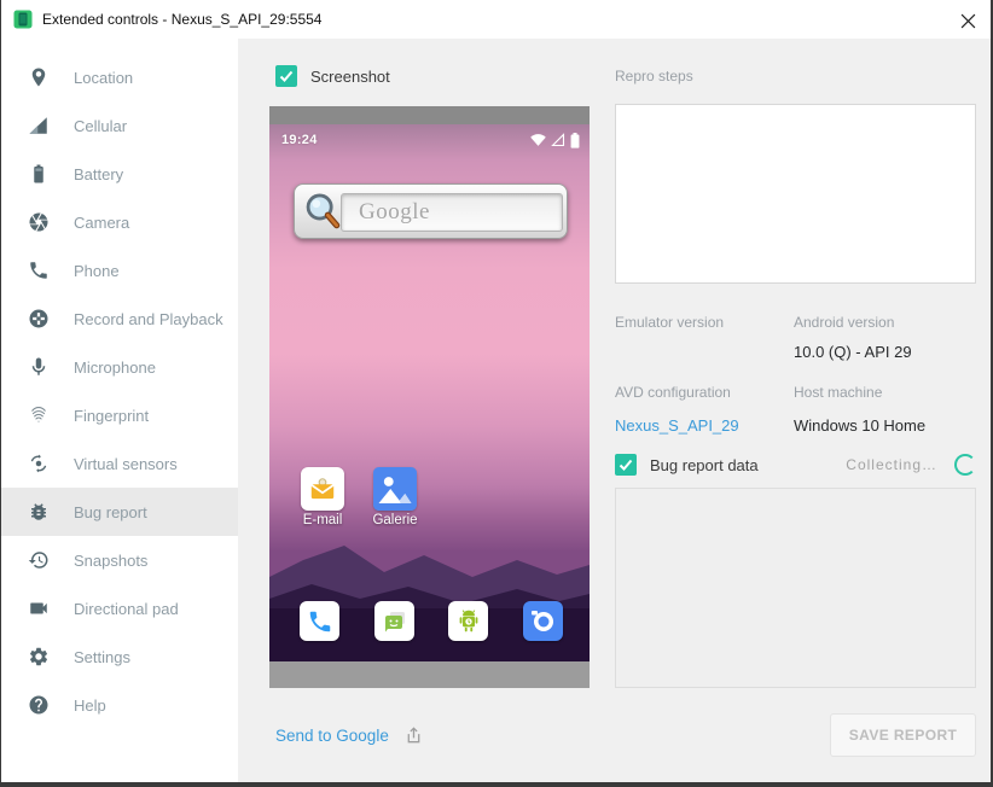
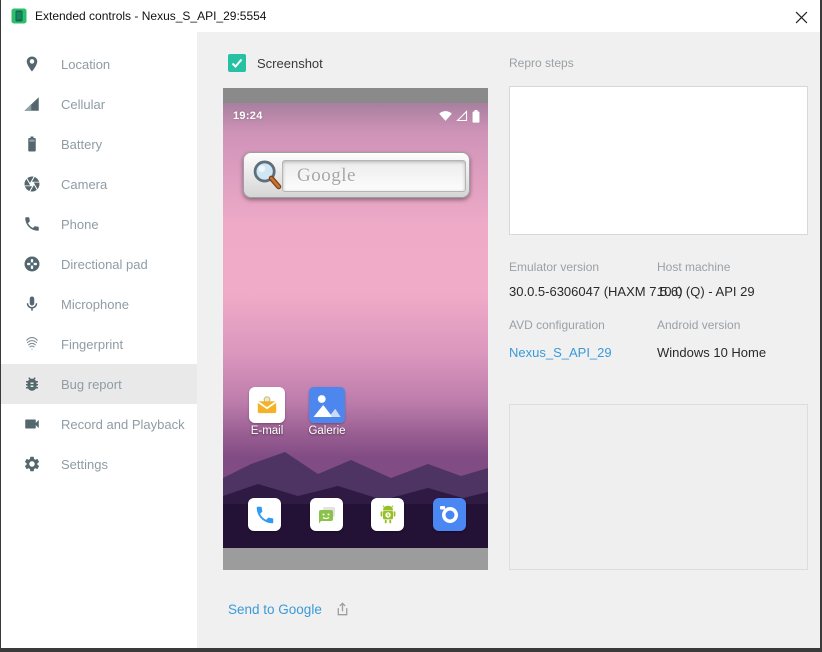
  Extended controls - Nexus_S_API_29:5554
  Location
  Cellular
  Battery
  Camera
  Phone
- Record and Playback
+ Directional pad
  Microphone
  Fingerprint
- Virtual sensors
  Bug report
- Snapshots
- Directional pad
+ Record and Playback
  Settings
- Help
  Screenshot
  19:24
  Google
  E-mail
  Galerie
  Send to Google
  Repro steps
  Emulator version
- Android version
+ Host machine
+ 30.0.5-6306047 (HAXM 7.5.6)
  10.0 (Q) - API 29
  AVD configuration
- Host machine
+ Android version
  Nexus_S_API_29
  Windows 10 Home
- Bug report data
- Collecting…
- SAVE REPORT
